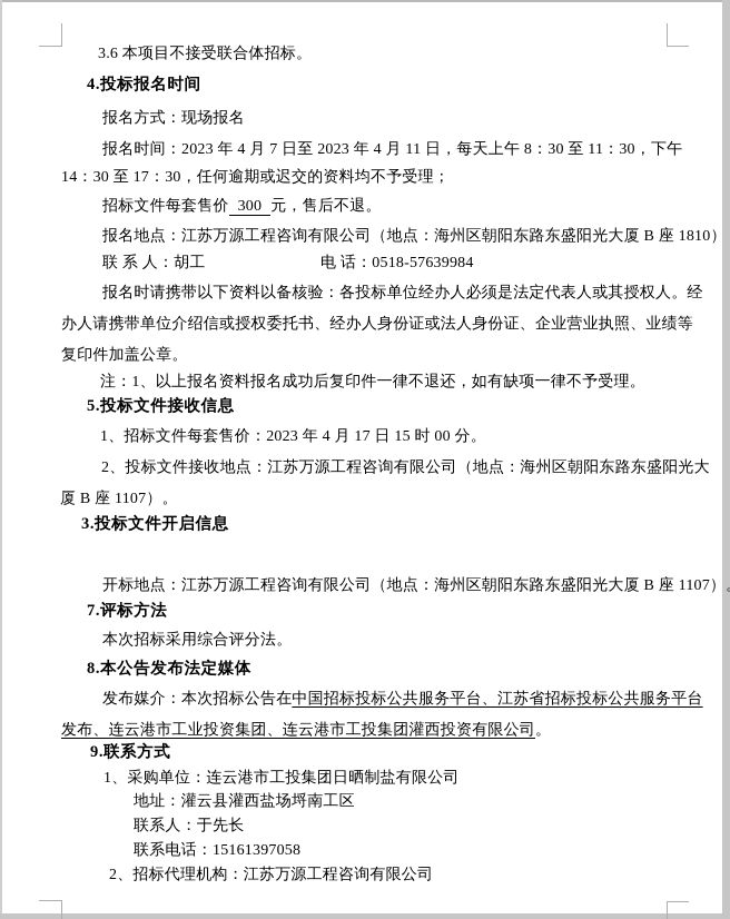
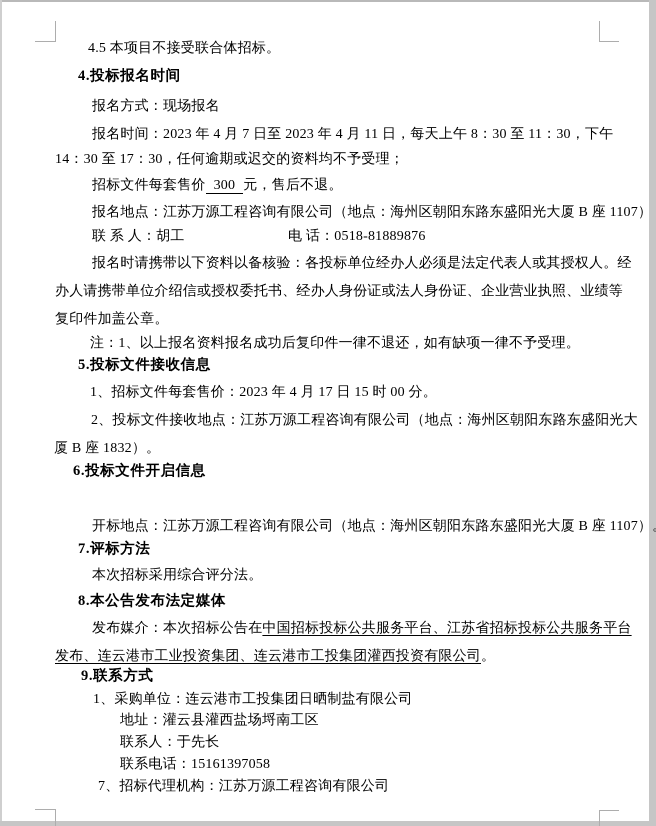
- 3.6 本项目不接受联合体招标。
+ 4.5 本项目不接受联合体招标。
  4.投标报名时间
  报名方式：现场报名
  报名时间：2023 年 4 月 7 日至 2023 年 4 月 11 日，每天上午 8：30 至 11：30，下午
  14：30 至 17：30，任何逾期或迟交的资料均不予受理；
  招标文件每套售价 300 元，售后不退。
- 报名地点：江苏万源工程咨询有限公司（地点：海州区朝阳东路东盛阳光大厦 B 座 1810）
+ 报名地点：江苏万源工程咨询有限公司（地点：海州区朝阳东路东盛阳光大厦 B 座 1107）
  联 系 人：胡工
- 电 话：0518-57639984
+ 电 话：0518-81889876
  报名时请携带以下资料以备核验：各投标单位经办人必须是法定代表人或其授权人。经
  办人请携带单位介绍信或授权委托书、经办人身份证或法人身份证、企业营业执照、业绩等
  复印件加盖公章。
  注：1、以上报名资料报名成功后复印件一律不退还，如有缺项一律不予受理。
  5.投标文件接收信息
  1、招标文件每套售价：2023 年 4 月 17 日 15 时 00 分。
  2、投标文件接收地点：江苏万源工程咨询有限公司（地点：海州区朝阳东路东盛阳光大
- 厦 B 座 1107）。
+ 厦 B 座 1832）。
- 3.投标文件开启信息
+ 6.投标文件开启信息
  开标地点：江苏万源工程咨询有限公司（地点：海州区朝阳东路东盛阳光大厦 B 座 1107）
  7.评标方法
  本次招标采用综合评分法。
  8.本公告发布法定媒体
  发布媒介：本次招标公告在中国招标投标公共服务平台、江苏省招标投标公共服务平台
  发布、连云港市工业投资集团、连云港市工投集团灌西投资有限公司。
  9.联系方式
  1、采购单位：连云港市工投集团日晒制盐有限公司
  地址：灌云县灌西盐场埒南工区
  联系人：于先长
  联系电话：15161397058
- 2、招标代理机构：江苏万源工程咨询有限公司
+ 7、招标代理机构：江苏万源工程咨询有限公司
